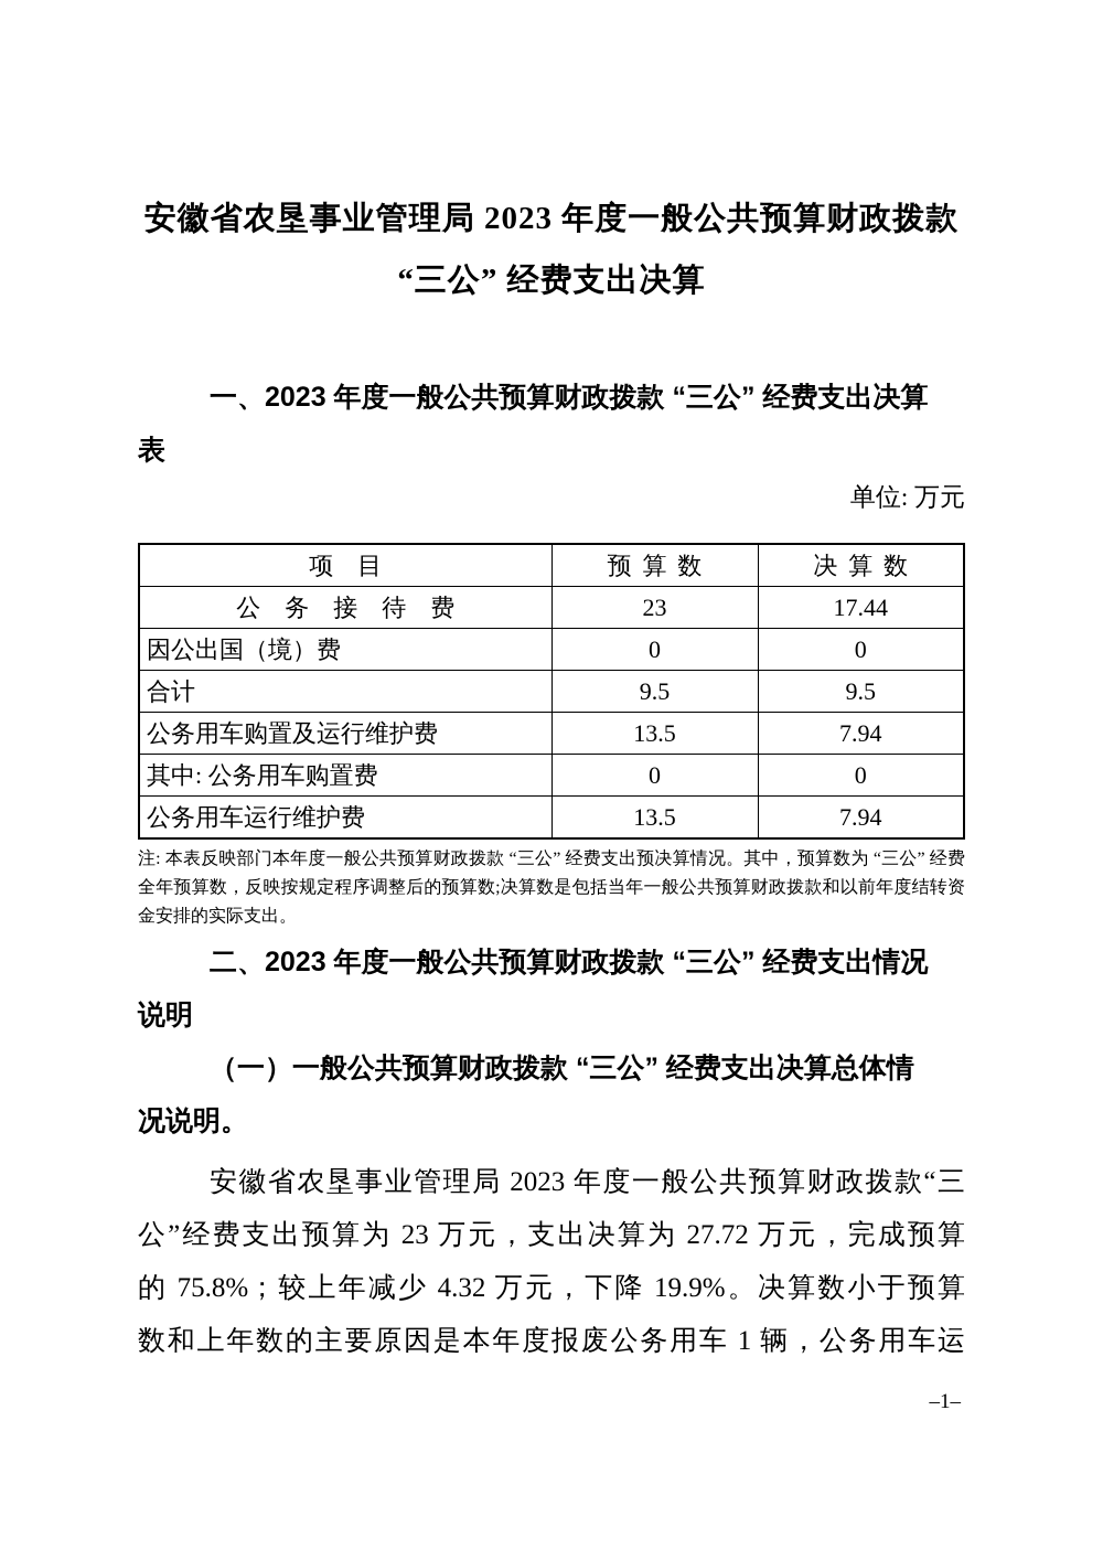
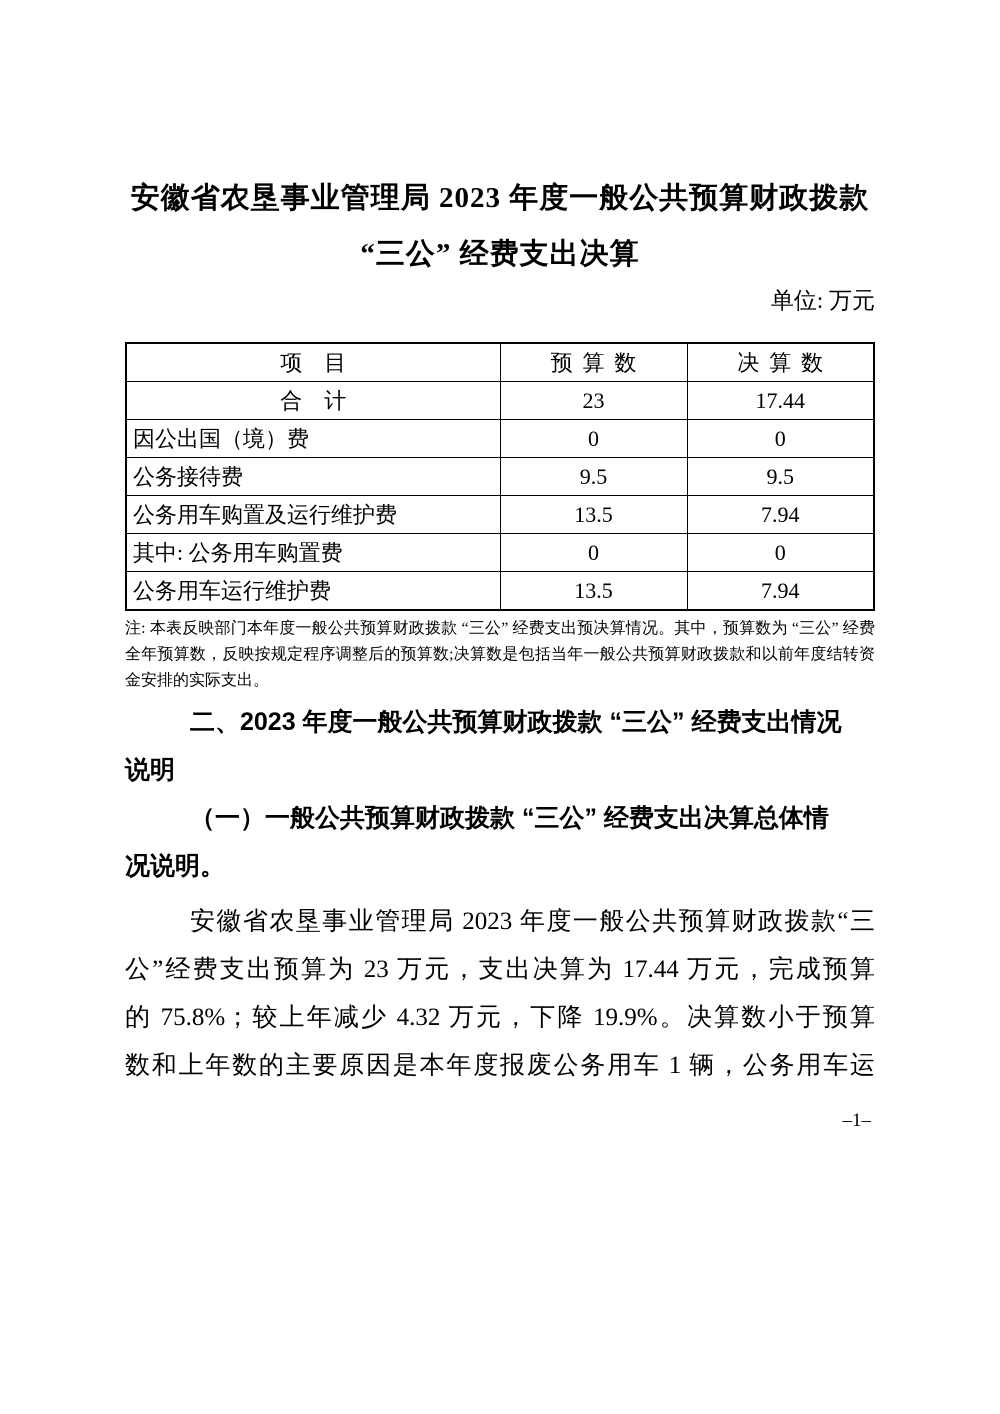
  安徽省农垦事业管理局 2023 年度一般公共预算财政拨款
  “三公” 经费支出决算
- 一、2023 年度一般公共预算财政拨款 “三公” 经费支出决算
- 表
  单位: 万元
  项目	预算数	决算数
- 公务接待费	23	17.44
+ 合计	23	17.44
  因公出国（境）费	0	0
- 合计	9.5	9.5
+ 公务接待费	9.5	9.5
  公务用车购置及运行维护费	13.5	7.94
  其中: 公务用车购置费	0	0
  公务用车运行维护费	13.5	7.94
  注: 本表反映部门本年度一般公共预算财政拨款 “三公” 经费支出预决算情况。其中，预算数为 “三公” 经费全年预算数，反映按规定程序调整后的预算数;决算数是包括当年一般公共预算财政拨款和以前年度结转资金安排的实际支出。
  二、2023 年度一般公共预算财政拨款 “三公” 经费支出情况
  说明
  （一）一般公共预算财政拨款 “三公” 经费支出决算总体情
  况说明。
  安徽省农垦事业管理局 2023 年度一般公共预算财政拨款“三
- 公”经费支出预算为 23 万元，支出决算为 27.72 万元，完成预算
+ 公”经费支出预算为 23 万元，支出决算为 17.44 万元，完成预算
  的 75.8%；较上年减少 4.32 万元，下降 19.9%。决算数小于预算
  数和上年数的主要原因是本年度报废公务用车 1 辆，公务用车运
  –1–
